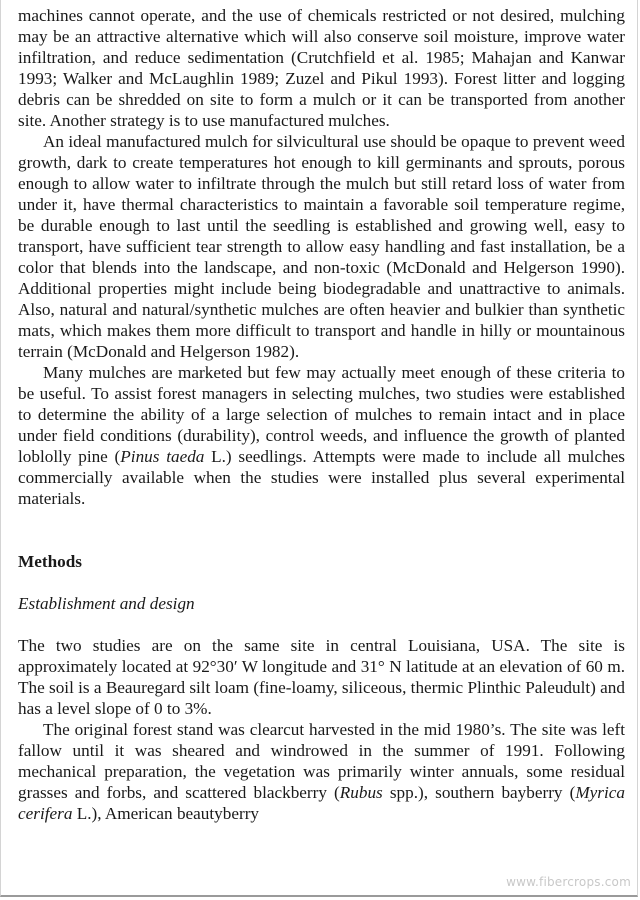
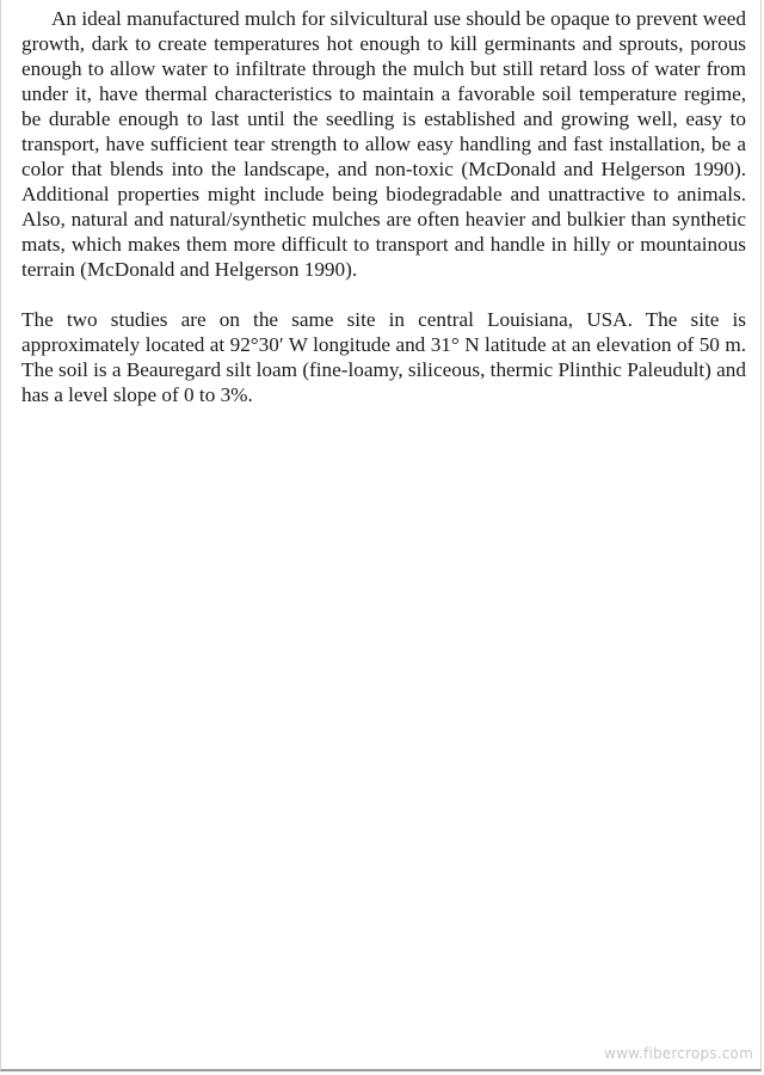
- machines cannot operate, and the use of chemicals restricted or not desired, mulching may be an attractive alternative which will also conserve soil mois­ture, improve water infiltration, and reduce sedimentation (Crutchfield et al. 1985; Mahajan and Kanwar 1993; Walker and McLaughlin 1989; Zuzel and Pikul 1993). Forest litter and logging debris can be shredded on site to form a mulch or it can be transported from another site. Another strategy is to use manufactured mulches.
- An ideal manufactured mulch for silvicultural use should be opaque to prevent weed growth, dark to create temperatures hot enough to kill germin­ants and sprouts, porous enough to allow water to infiltrate through the mulch but still retard loss of water from under it, have thermal characteristics to maintain a favorable soil temperature regime, be durable enough to last until the seedling is established and growing well, easy to transport, have suffi­cient tear strength to allow easy handling and fast installation, be a color that blends into the landscape, and non-toxic (McDonald and Helgerson 1990). Additional properties might include being biodegradable and unattractive to animals. Also, natural and natural/synthetic mulches are often heavier and bulkier than synthetic mats, which makes them more difficult to trans­port and handle in hilly or mountainous terrain (McDonald and Helgerson 1982).
+ An ideal manufactured mulch for silvicultural use should be opaque to prevent weed growth, dark to create temperatures hot enough to kill germin­ants and sprouts, porous enough to allow water to infiltrate through the mulch but still retard loss of water from under it, have thermal characteristics to maintain a favorable soil temperature regime, be durable enough to last until the seedling is established and growing well, easy to transport, have suffi­cient tear strength to allow easy handling and fast installation, be a color that blends into the landscape, and non-toxic (McDonald and Helgerson 1990). Additional properties might include being biodegradable and unattractive to animals. Also, natural and natural/synthetic mulches are often heavier and bulkier than synthetic mats, which makes them more difficult to trans­port and handle in hilly or mountainous terrain (McDonald and Helgerson 1990).
- Many mulches are marketed but few may actually meet enough of these criteria to be useful. To assist forest managers in selecting mulches, two studies were established to determine the ability of a large selection of mulches to remain intact and in place under field conditions (durability), control weeds, and influence the growth of planted loblolly pine (Pinus taeda L.) seedlings. Attempts were made to include all mulches commercially available when the studies were installed plus several experimental materials.
- Methods
- Establishment and design
- The two studies are on the same site in central Louisiana, USA. The site is approximately located at 92°30′ W longitude and 31° N latitude at an eleva­tion of 60 m. The soil is a Beauregard silt loam (fine-loamy, siliceous, thermic Plinthic Paleudult) and has a level slope of 0 to 3%.
+ The two studies are on the same site in central Louisiana, USA. The site is approximately located at 92°30′ W longitude and 31° N latitude at an eleva­tion of 50 m. The soil is a Beauregard silt loam (fine-loamy, siliceous, thermic Plinthic Paleudult) and has a level slope of 0 to 3%.
- The original forest stand was clearcut harvested in the mid 1980’s. The site was left fallow until it was sheared and windrowed in the summer of 1991. Following mechanical preparation, the vegetation was primarily winter annuals, some residual grasses and forbs, and scattered blackberry (Rubus spp.), southern bayberry (Myrica cerifera L.), American beautyberry
  www.fibercrops.com
